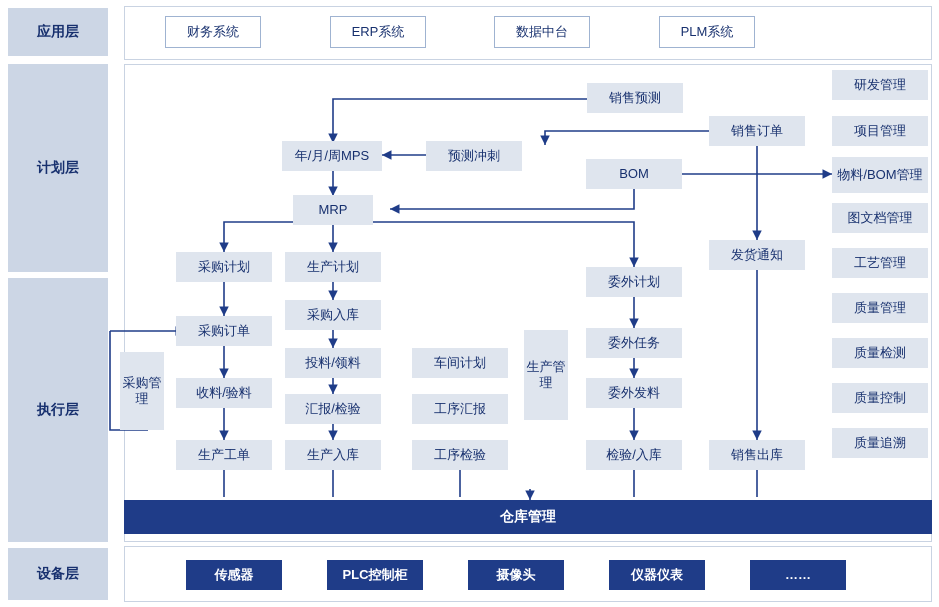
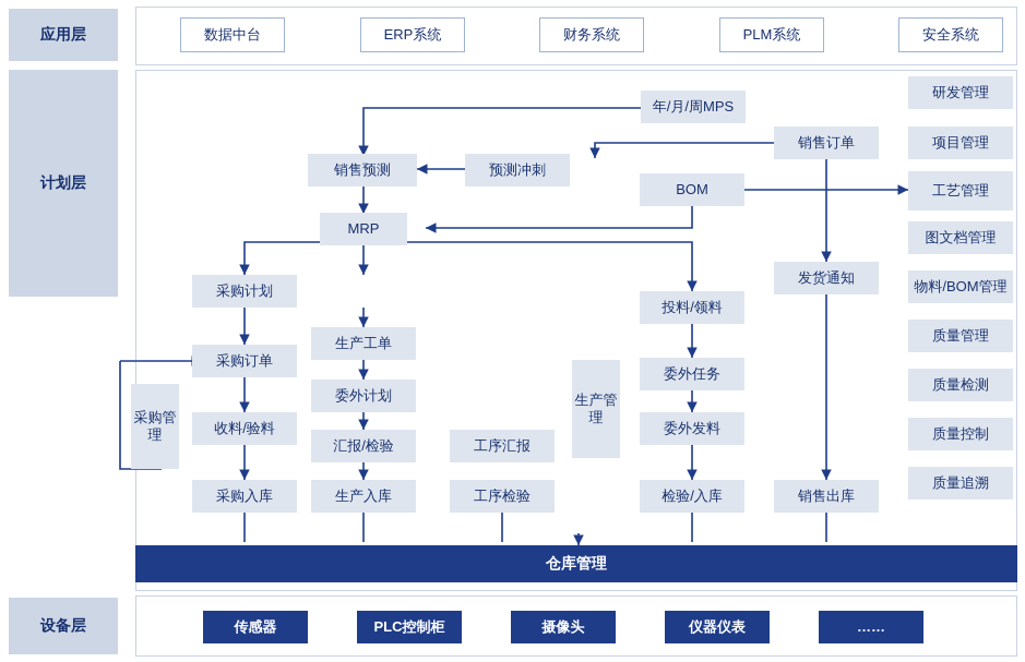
  应用层
  计划层
- 执行层
  设备层
- 财务系统
+ 数据中台
  ERP系统
- 数据中台
+ 财务系统
  PLM系统
+ 安全系统
  研发管理
  项目管理
- 物料/BOM管理
+ 工艺管理
  图文档管理
- 工艺管理
+ 物料/BOM管理
  质量管理
  质量检测
  质量控制
  质量追溯
- 销售预测
+ 年/月/周MPS
  销售订单
- 年/月/周MPS
+ 销售预测
  预测冲刺
  BOM
  MRP
  采购计划
- 生产计划
- 委外计划
+ 投料/领料
  发货通知
  采购订单
- 采购入库
+ 生产工单
  委外任务
- 投料/领料
+ 委外计划
- 车间计划
  委外发料
  收料/验料
  汇报/检验
  工序汇报
- 生产工单
+ 采购入库
  生产入库
  工序检验
  检验/入库
  销售出库
  采购管理
  生产管理
  仓库管理
  传感器
  PLC控制柜
  摄像头
  仪器仪表
  ……
